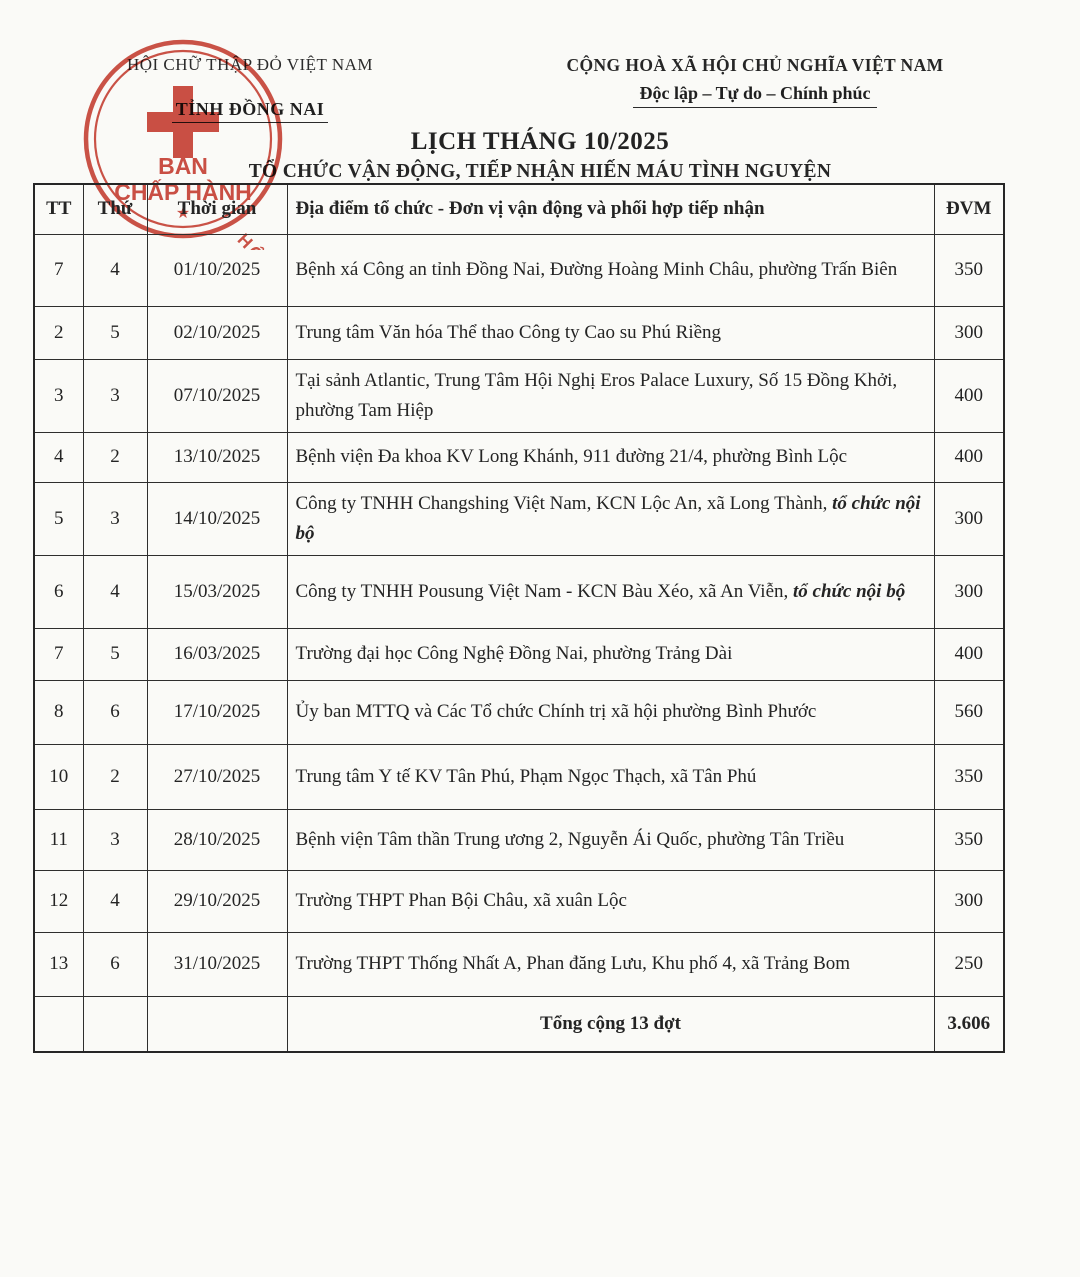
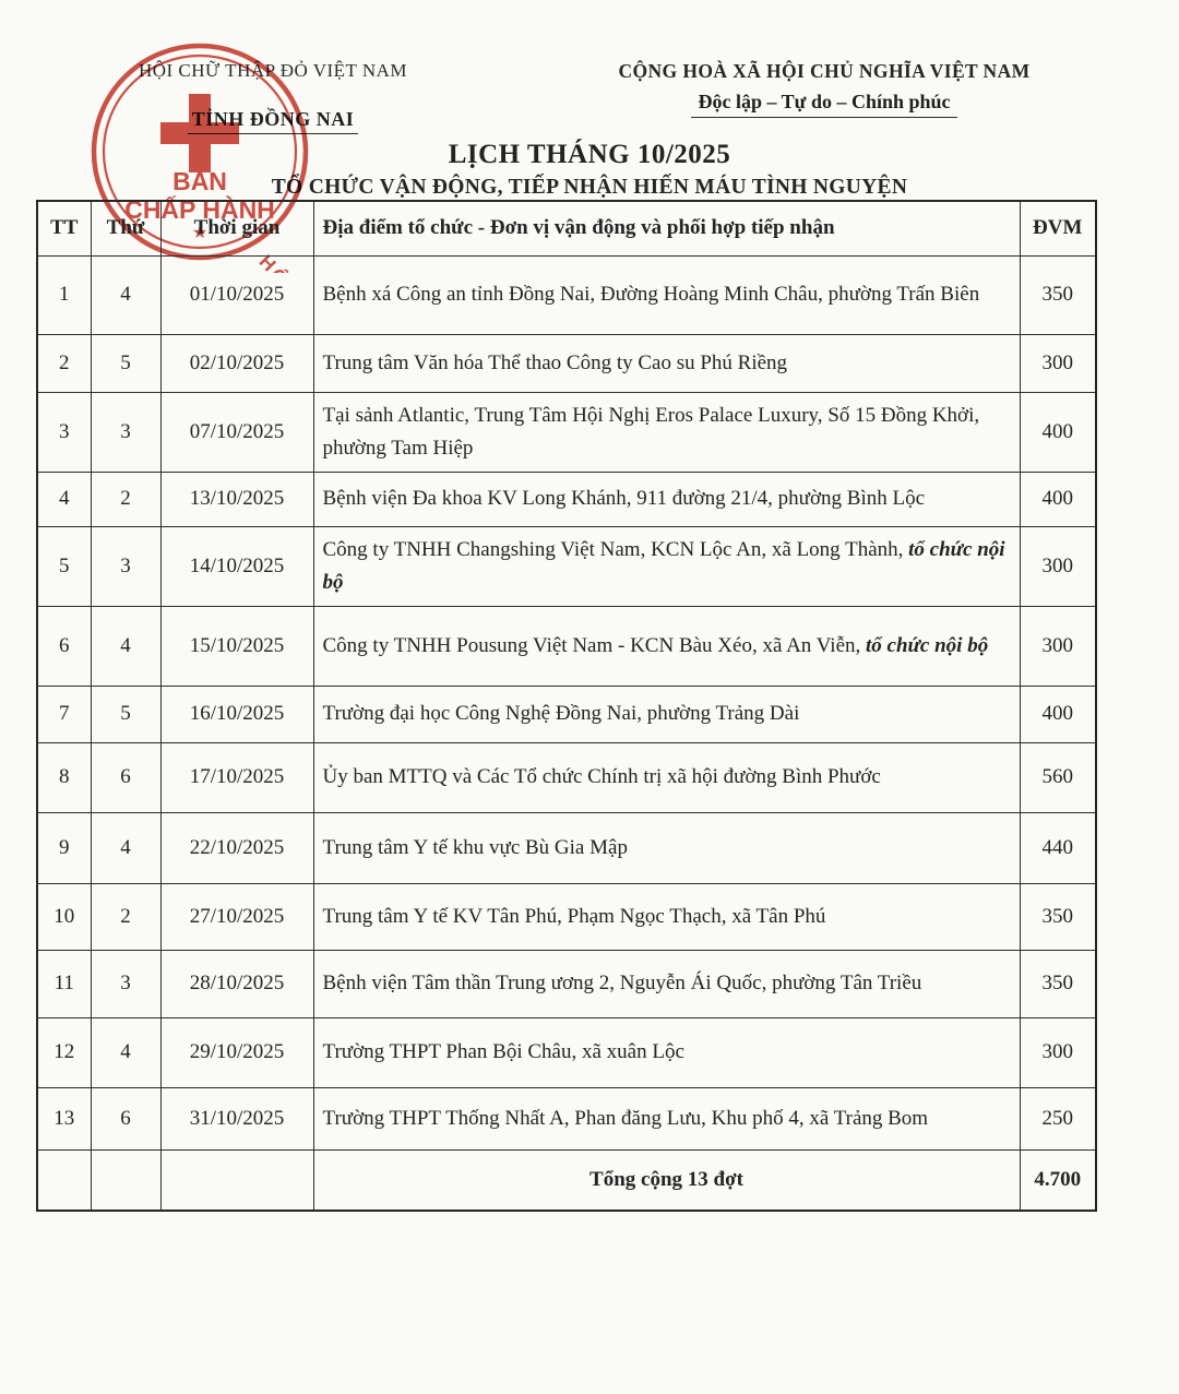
  HỘI CHỮ THẬP ĐỎ VIỆT NAM
  TỈNH ĐỒNG NAI
  CỘNG HOÀ XÃ HỘI CHỦ NGHĨA VIỆT NAM
  Độc lập – Tự do – Chính phúc
  LỊCH THÁNG 10/2025
  TỔ CHỨC VẬN ĐỘNG, TIẾP NHẬN HIẾN MÁU TÌNH NGUYỆN
  BAN
  CHẤP HÀNH
  ★
  TT	Thứ	Thời gian	Địa điểm tổ chức - Đơn vị vận động và phối hợp tiếp nhận	ĐVM
- 7	4	01/10/2025	Bệnh xá Công an tỉnh Đồng Nai, Đường Hoàng Minh Châu, phường Trấn Biên	350
+ 1	4	01/10/2025	Bệnh xá Công an tỉnh Đồng Nai, Đường Hoàng Minh Châu, phường Trấn Biên	350
  2	5	02/10/2025	Trung tâm Văn hóa Thể thao Công ty Cao su Phú Riềng	300
  3	3	07/10/2025	Tại sảnh Atlantic, Trung Tâm Hội Nghị Eros Palace Luxury, Số 15 Đồng Khởi, phường Tam Hiệp	400
  4	2	13/10/2025	Bệnh viện Đa khoa KV Long Khánh, 911 đường 21/4, phường Bình Lộc	400
  5	3	14/10/2025	Công ty TNHH Changshing Việt Nam, KCN Lộc An, xã Long Thành, tổ chức nội bộ	300
- 6	4	15/03/2025	Công ty TNHH Pousung Việt Nam - KCN Bàu Xéo, xã An Viễn, tổ chức nội bộ	300
+ 6	4	15/10/2025	Công ty TNHH Pousung Việt Nam - KCN Bàu Xéo, xã An Viễn, tổ chức nội bộ	300
- 7	5	16/03/2025	Trường đại học Công Nghệ Đồng Nai, phường Trảng Dài	400
+ 7	5	16/10/2025	Trường đại học Công Nghệ Đồng Nai, phường Trảng Dài	400
- 8	6	17/10/2025	Ủy ban MTTQ và Các Tổ chức Chính trị xã hội phường Bình Phước	560
+ 8	6	17/10/2025	Ủy ban MTTQ và Các Tổ chức Chính trị xã hội đường Bình Phước	560
+ 9	4	22/10/2025	Trung tâm Y tế khu vực Bù Gia Mập	440
  10	2	27/10/2025	Trung tâm Y tế KV Tân Phú, Phạm Ngọc Thạch, xã Tân Phú	350
  11	3	28/10/2025	Bệnh viện Tâm thần Trung ương 2, Nguyễn Ái Quốc, phường Tân Triều	350
  12	4	29/10/2025	Trường THPT Phan Bội Châu, xã xuân Lộc	300
  13	6	31/10/2025	Trường THPT Thống Nhất A, Phan đăng Lưu, Khu phố 4, xã Trảng Bom	250
- 			Tổng cộng 13 đợt	3.606
+ 			Tổng cộng 13 đợt	4.700
